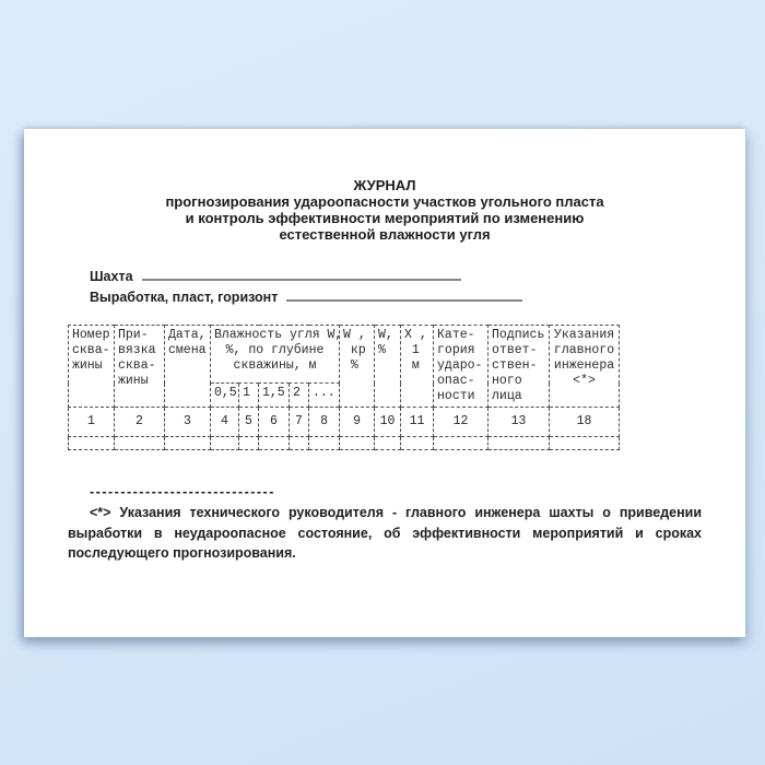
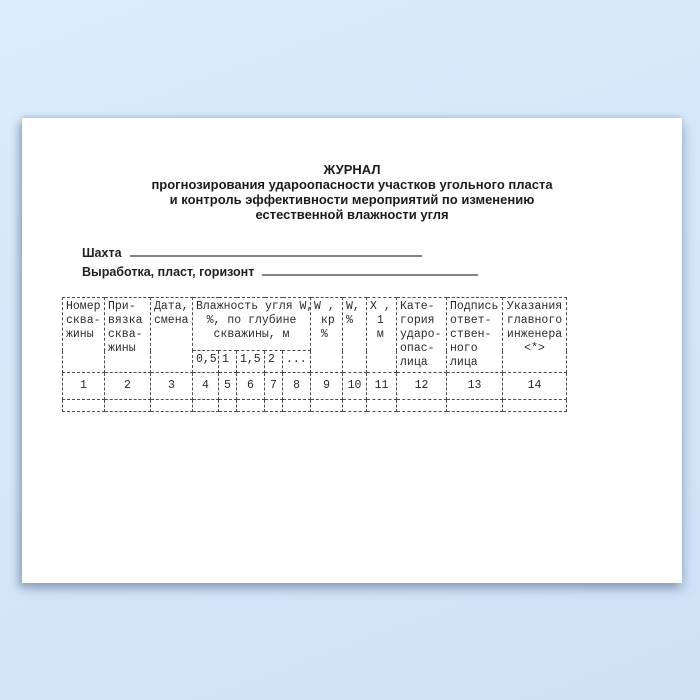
  ЖУРНАЛ
  прогнозирования удароопасности участков угольного пласта
  и контроль эффективности мероприятий по изменению
  естественной влажности угля
  Шахта
  Выработка, пласт, горизонт
- Номер сква- жины	При- вязка сква- жины	Дата, смена	Влажность угля W, %, по глубине скважины, м	W , кр %	W, %	X , 1 м	Кате- гория ударо- опас- ности	Подпись ответ- ствен- ного лица	Указания главного инженера <*>
+ Номер сква- жины	При- вязка сква- жины	Дата, смена	Влажность угля W, %, по глубине скважины, м	W , кр %	W, %	X , 1 м	Кате- гория ударо- опас- лица	Подпись ответ- ствен- ного лица	Указания главного инженера <*>
  0,5	1	1,5	2	...
- 1	2	3	4	5	6	7	8	9	10	11	12	13	18
+ 1	2	3	4	5	6	7	8	9	10	11	12	13	14
- ------------------------------
- <*> Указания технического руководителя - главного инженера шахты о приведении выработки в неудароопасное состояние, об эффективности мероприятий и сроках последующего прогнозирования.
